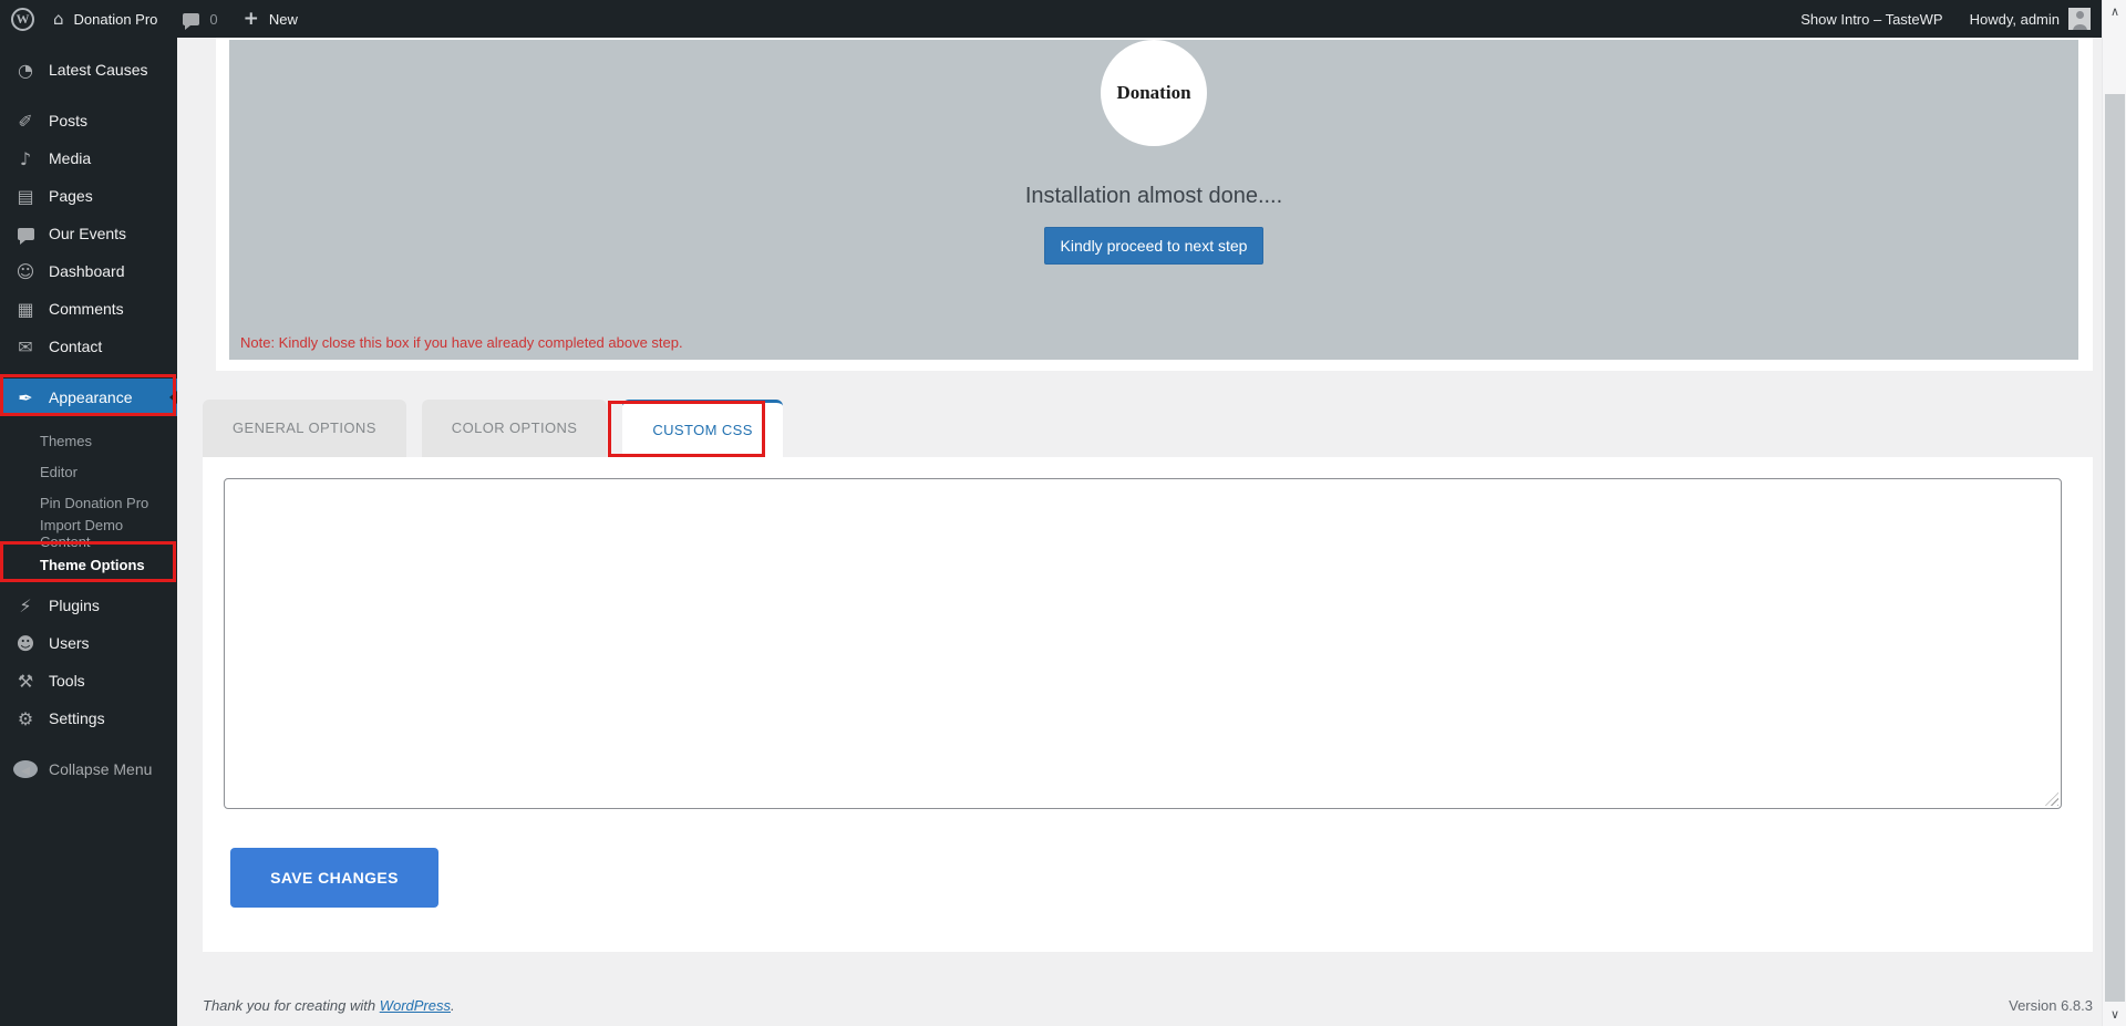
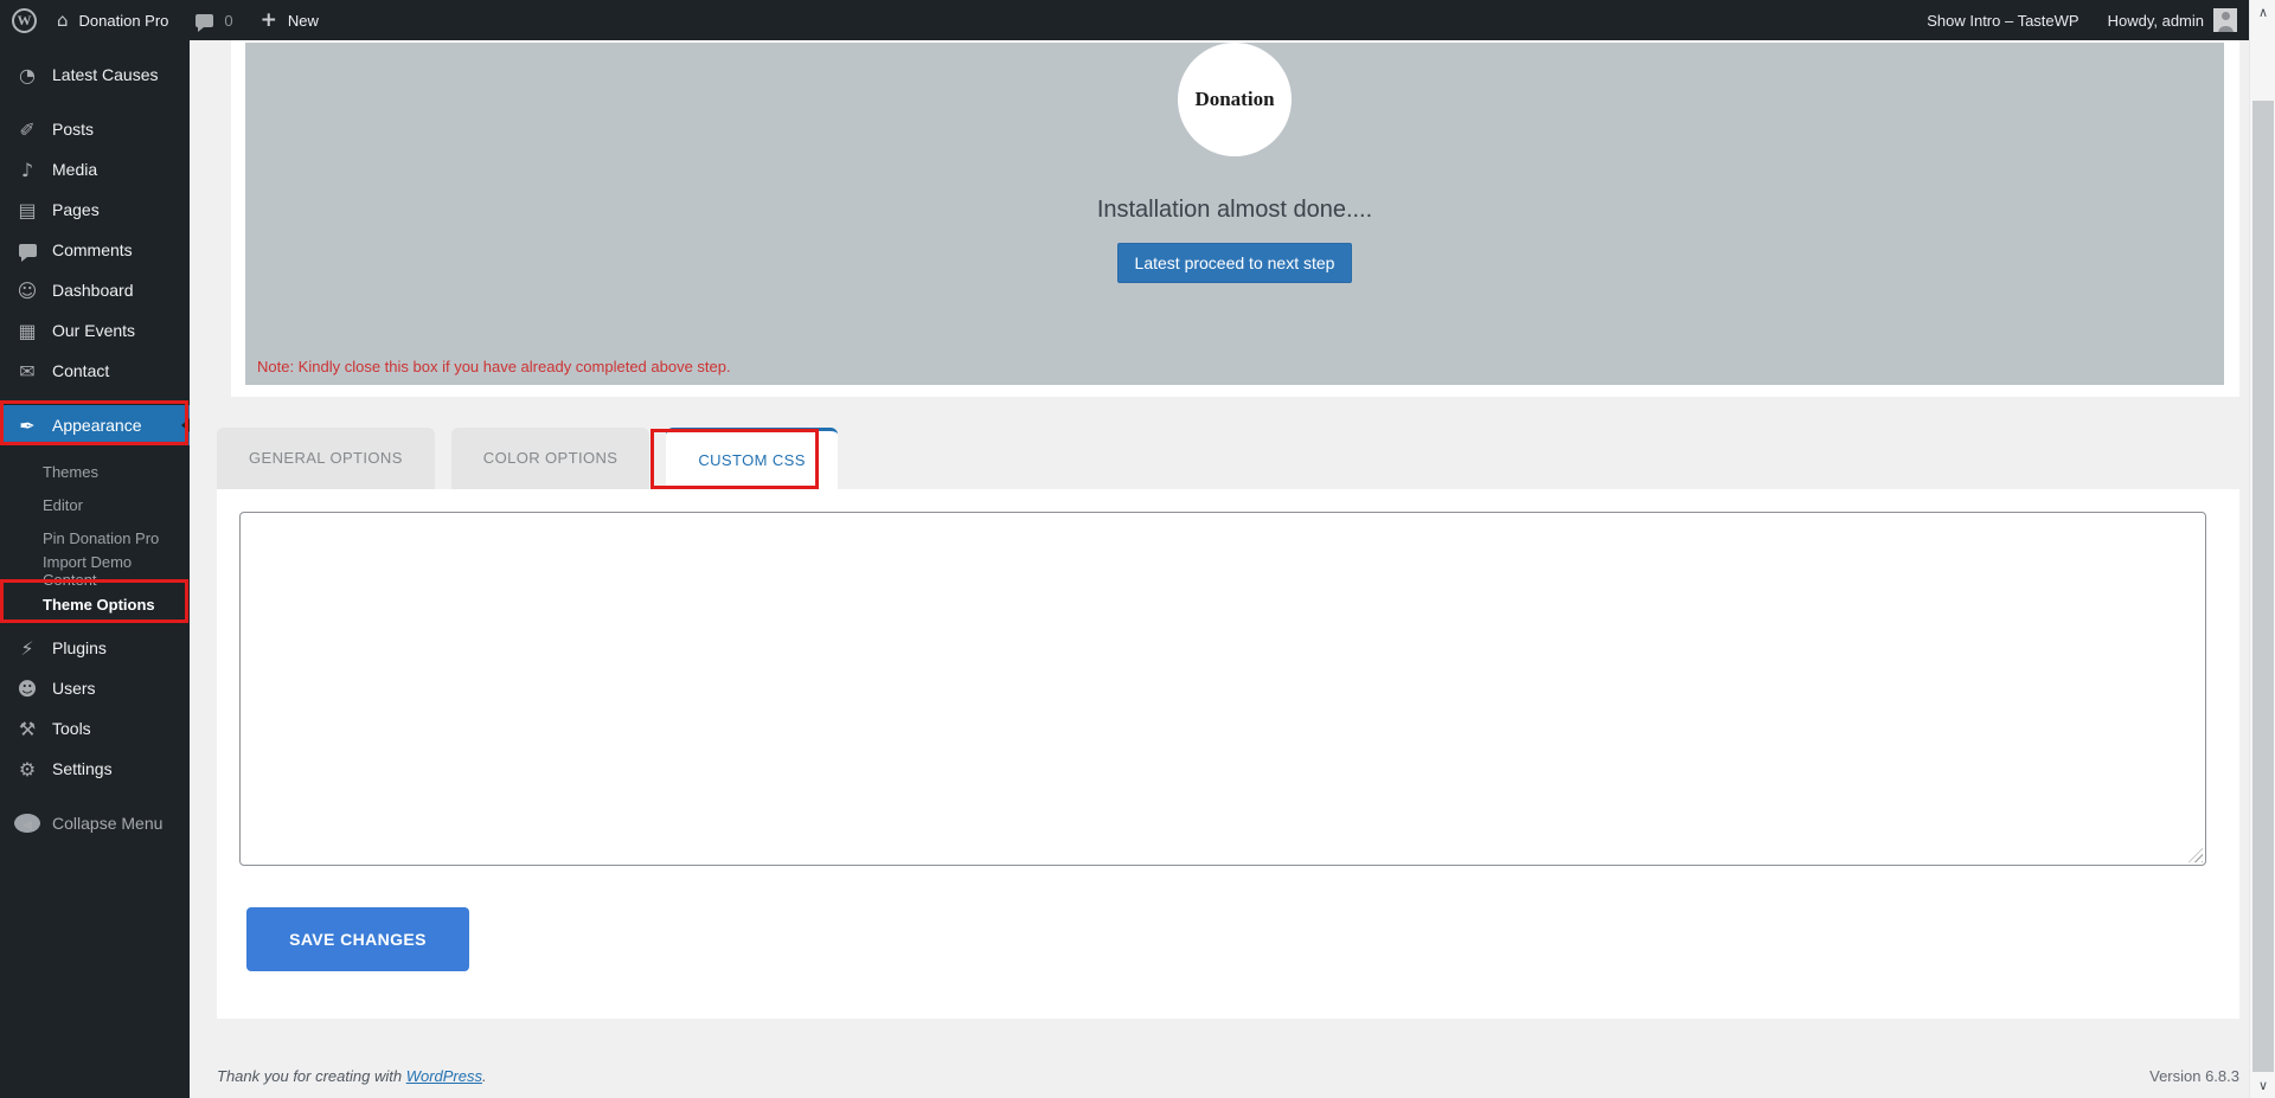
  W
  ⌂
  Donation Pro
  0
  +
  New
  Show Intro – TasteWP
  Howdy, admin
  ◔
  Latest Causes
  ✐
  Posts
  ♪
  Media
  ▤
  Pages
- Our Events
+ Comments
  ☺
  Dashboard
  ▦
- Comments
+ Our Events
  ✉
  Contact
  ✒
  Appearance
  Themes
  Editor
  Pin Donation Pro
  Import Demo Content
  Theme Options
  ⚡
  Plugins
  ☻
  Users
  ⚒
  Tools
  ⚙
  Settings
  ◂
  Collapse Menu
  Donation
  Installation almost done....
- Kindly proceed to next step
+ Latest proceed to next step
  Note: Kindly close this box if you have already completed above step.
  GENERAL OPTIONS
  COLOR OPTIONS
  CUSTOM CSS
  SAVE CHANGES
  Thank you for creating with WordPress.
  Version 6.8.3
  ∧
  ∨
